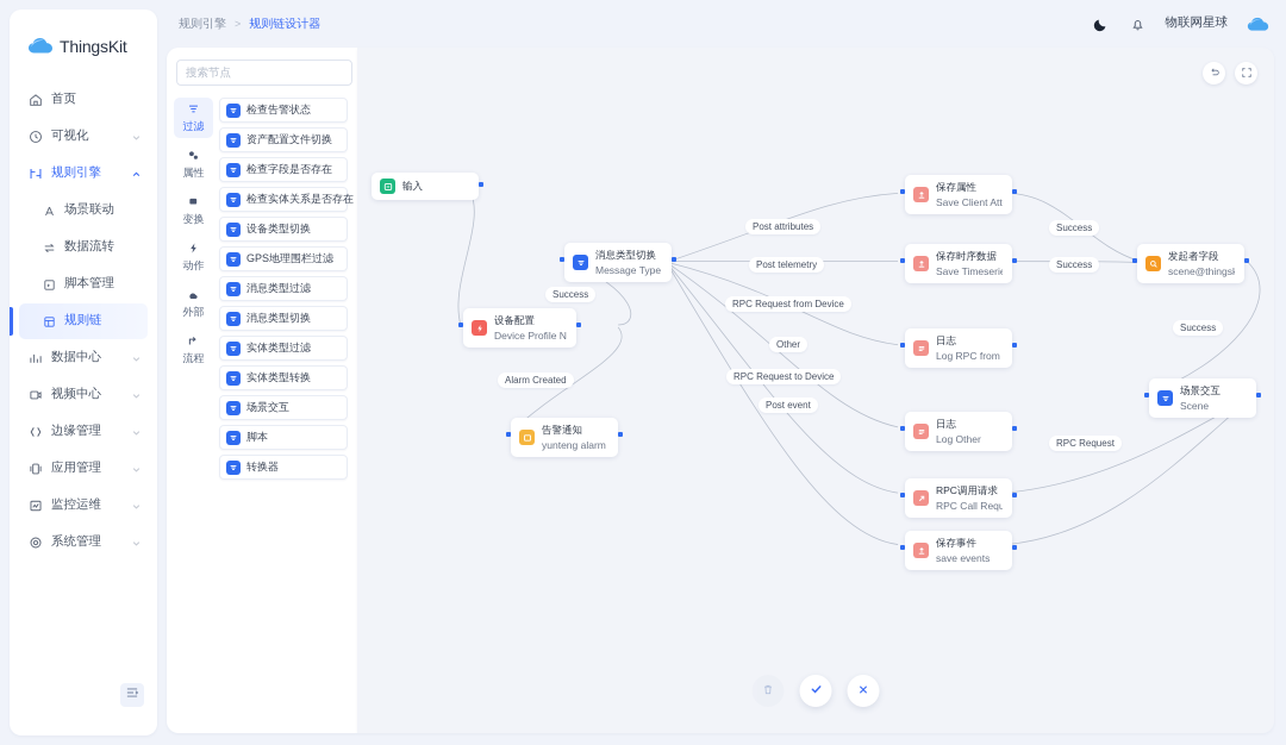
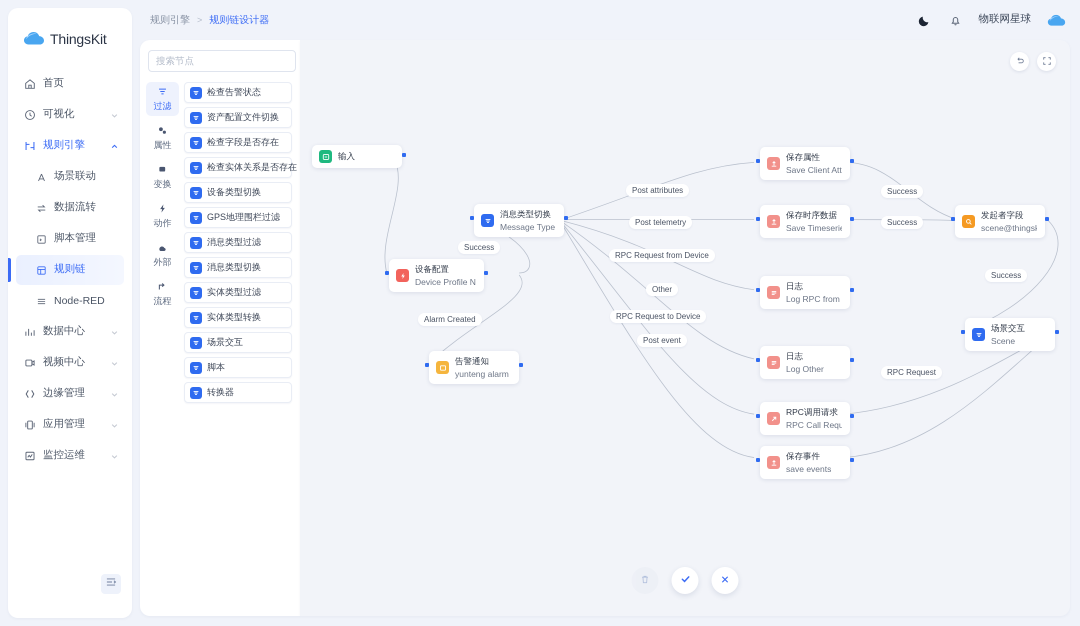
  ThingsKit
  首页
  可视化
  规则引擎
  场景联动
  数据流转
  脚本管理
  规则链
+ Node-RED
  数据中心
  视频中心
  边缘管理
  应用管理
  监控运维
- 系统管理
  规则引擎
  >
  规则链设计器
  物联网星球
  搜索节点
  过滤
  属性
  变换
  动作
  外部
  流程
  检查告警状态
  资产配置文件切换
  检查字段是否存在
  检查实体关系是否存在
  设备类型切换
  GPS地理围栏过滤
  消息类型过滤
  消息类型切换
  实体类型过滤
  实体类型转换
  场景交互
  脚本
  转换器
  输入
  设备配置
  Device Profile N
  消息类型切换
  Message Type
  告警通知
  yunteng alarm
  保存属性
  Save Client Att
  保存时序数据
  Save Timeseri
  日志
  Log RPC from
  日志
  Log Other
  RPC调用请求
  RPC Call Requ
  保存事件
  save events
  发起者字段
  scene@things
  场景交互
  Scene
  Success
  Alarm Created
  Post attributes
  Post telemetry
  RPC Request from Device
  Other
  RPC Request to Device
  Post event
  Success
  Success
  Success
  RPC Request
